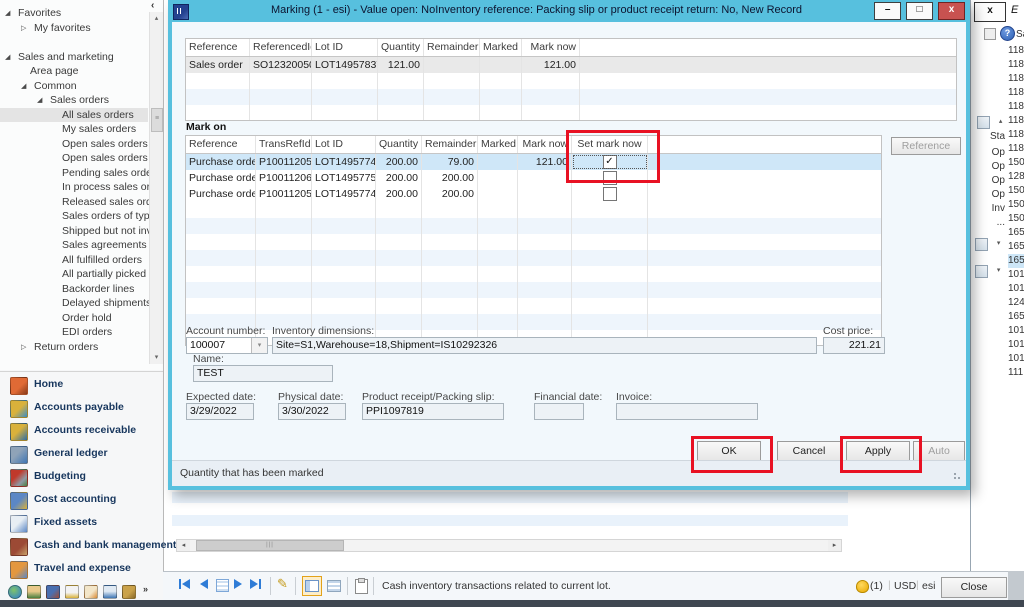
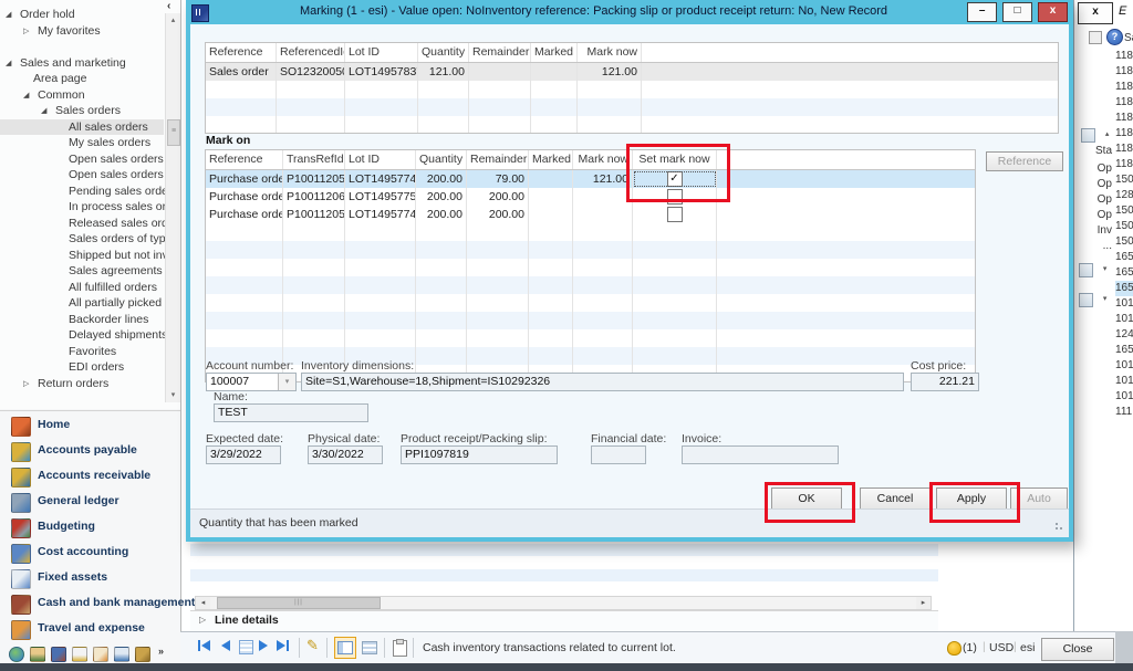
- Favorites
+ Order hold
  My favorites
  Sales and marketing
  Area page
  Common
  Sales orders
  All sales orders
  My sales orders
  Open sales orders
  Pending sales ord
  In process sales o
  Released sales or
  Sales agreements
  All fulfilled orders
  All partially picked
  Backorder lines
  Delayed shipment
- Order hold
+ Favorites
  EDI orders
  Return orders
  ‹
  Home
  Accounts payable
  Accounts receivable
  General ledger
  Budgeting
  Cost accounting
  Fixed assets
  Cash and bank management
  Travel and expense
  »
  x
  E
  ?
  Sta
  Op
  Op
  Op
  Op
  Inv
  ...
  118
  118
  118
  118
  118
  118
  118
  118
  150
  128
  150
  150
  150
  165
  165
  165
  101
  101
  124
  165
  101
  101
  101
  111
+ ▷
+ Line details
  ✎
  Cash inventory transactions related to current lot.
  (1)
  |
  USD
  |
  esi
  Close
  Marking (1 - esi) - Value open: NoInventory reference: Packing slip or product receipt return: No, New Record
  – □ x
  Reference
  ReferencedI
  Lot ID
  Quantity
  Remainder
  Marked
  Mark now
  Sales order
  SO12320050
  LOT1495783
  121.00
  121.00
  Mark on
  Reference
  TransRefId
  Lot ID
  Quantity
  Remainder
  Marked
  Mark now
  Set mark now
  Purchase orde
  P10011205
  LOT1495774
  200.00
  79.00
  121.00
  ✓
  Purchase orde
  P10011206
  LOT1495775
  200.00
  200.00
  Purchase orde
  P10011205
  LOT1495774
  200.00
  200.00
  Reference
  Account number:
  100007
  Inventory dimensions:
  Site=S1,Warehouse=18,Shipment=IS10292326
  Cost price:
  221.21
  Name:
  TEST
  Expected date:
  3/29/2022
  Physical date:
  3/30/2022
  Product receipt/Packing slip:
  PPI1097819
  Financial date:
  Invoice:
  OK
  Cancel
  Apply
  Auto
  Quantity that has been marked
